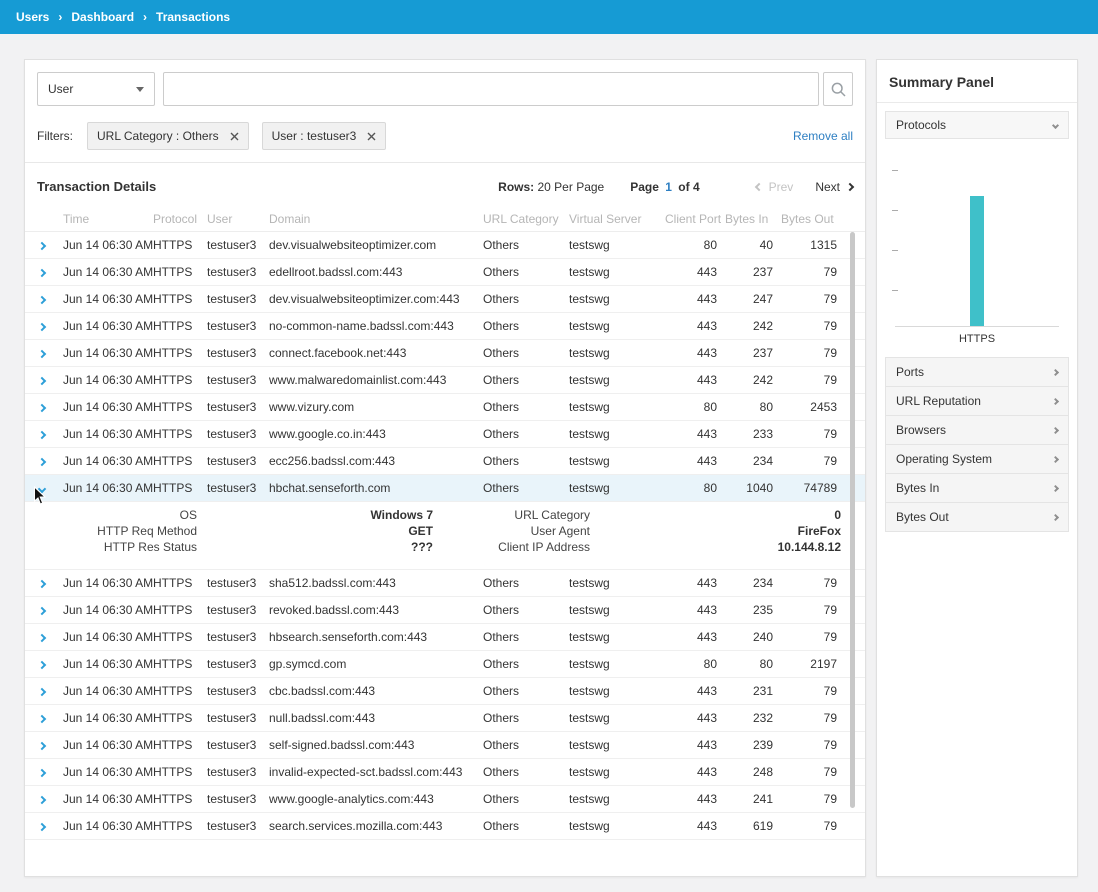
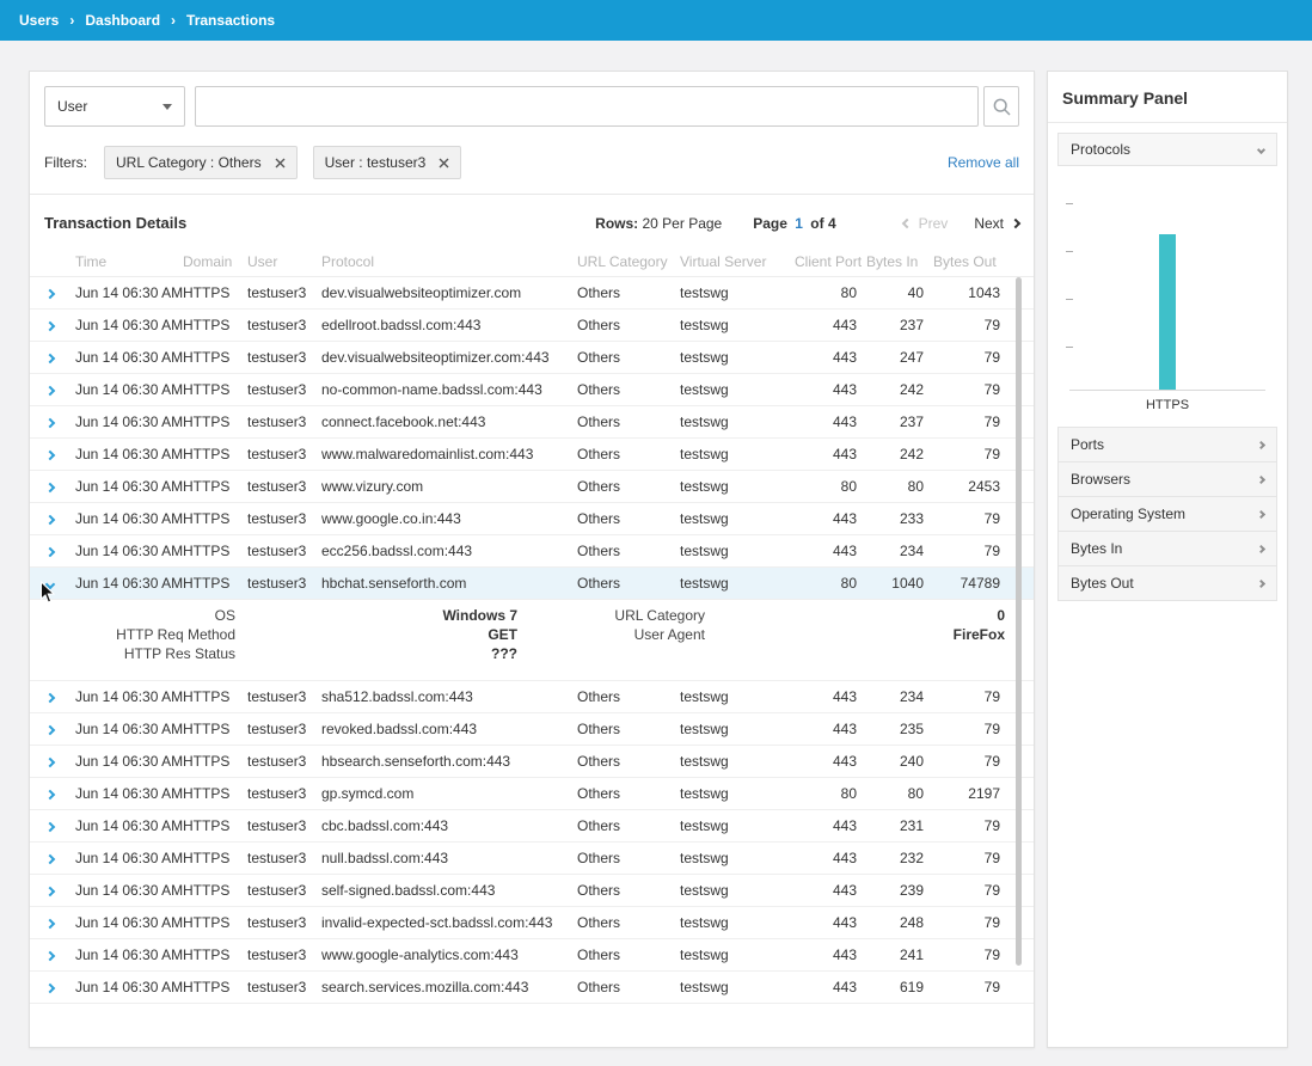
  Users
  ›
  Dashboard
  ›
  Transactions
  User
  Filters:
  URL Category : Others
  User : testuser3
  Remove all
  Transaction Details
  Rows: 20 Per Page
  Page 1 of 4
  Prev
  Next
  Time
- Protocol
+ Domain
  User
- Domain
+ Protocol
  URL Category
  Virtual Server
  Client Port
  Bytes In
  Bytes Out
  Jun 14 06:30 AM
  HTTPS
  testuser3
  dev.visualwebsiteoptimizer.com
  Others
  testswg
  80
  40
- 1315
+ 1043
  Jun 14 06:30 AM
  HTTPS
  testuser3
  edellroot.badssl.com:443
  Others
  testswg
  443
  237
  79
  Jun 14 06:30 AM
  HTTPS
  testuser3
  dev.visualwebsiteoptimizer.com:443
  Others
  testswg
  443
  247
  79
  Jun 14 06:30 AM
  HTTPS
  testuser3
  no-common-name.badssl.com:443
  Others
  testswg
  443
  242
  79
  Jun 14 06:30 AM
  HTTPS
  testuser3
  connect.facebook.net:443
  Others
  testswg
  443
  237
  79
  Jun 14 06:30 AM
  HTTPS
  testuser3
  www.malwaredomainlist.com:443
  Others
  testswg
  443
  242
  79
  Jun 14 06:30 AM
  HTTPS
  testuser3
  www.vizury.com
  Others
  testswg
  80
  80
  2453
  Jun 14 06:30 AM
  HTTPS
  testuser3
  www.google.co.in:443
  Others
  testswg
  443
  233
  79
  Jun 14 06:30 AM
  HTTPS
  testuser3
  ecc256.badssl.com:443
  Others
  testswg
  443
  234
  79
  Jun 14 06:30 AM
  HTTPS
  testuser3
  hbchat.senseforth.com
  Others
  testswg
  80
  1040
  74789
  OS
  Windows 7
  HTTP Req Method
  GET
  HTTP Res Status
  ???
  URL Category
  0
  User Agent
  FireFox
- Client IP Address
- 10.144.8.12
  Jun 14 06:30 AM
  HTTPS
  testuser3
  sha512.badssl.com:443
  Others
  testswg
  443
  234
  79
  Jun 14 06:30 AM
  HTTPS
  testuser3
  revoked.badssl.com:443
  Others
  testswg
  443
  235
  79
  Jun 14 06:30 AM
  HTTPS
  testuser3
  hbsearch.senseforth.com:443
  Others
  testswg
  443
  240
  79
  Jun 14 06:30 AM
  HTTPS
  testuser3
  gp.symcd.com
  Others
  testswg
  80
  80
  2197
  Jun 14 06:30 AM
  HTTPS
  testuser3
  cbc.badssl.com:443
  Others
  testswg
  443
  231
  79
  Jun 14 06:30 AM
  HTTPS
  testuser3
  null.badssl.com:443
  Others
  testswg
  443
  232
  79
  Jun 14 06:30 AM
  HTTPS
  testuser3
  self-signed.badssl.com:443
  Others
  testswg
  443
  239
  79
  Jun 14 06:30 AM
  HTTPS
  testuser3
  invalid-expected-sct.badssl.com:443
  Others
  testswg
  443
  248
  79
  Jun 14 06:30 AM
  HTTPS
  testuser3
  www.google-analytics.com:443
  Others
  testswg
  443
  241
  79
  Jun 14 06:30 AM
  HTTPS
  testuser3
  search.services.mozilla.com:443
  Others
  testswg
  443
  619
  79
  Summary Panel
  Protocols
  HTTPS
  Ports
- URL Reputation
  Browsers
  Operating System
  Bytes In
  Bytes Out
